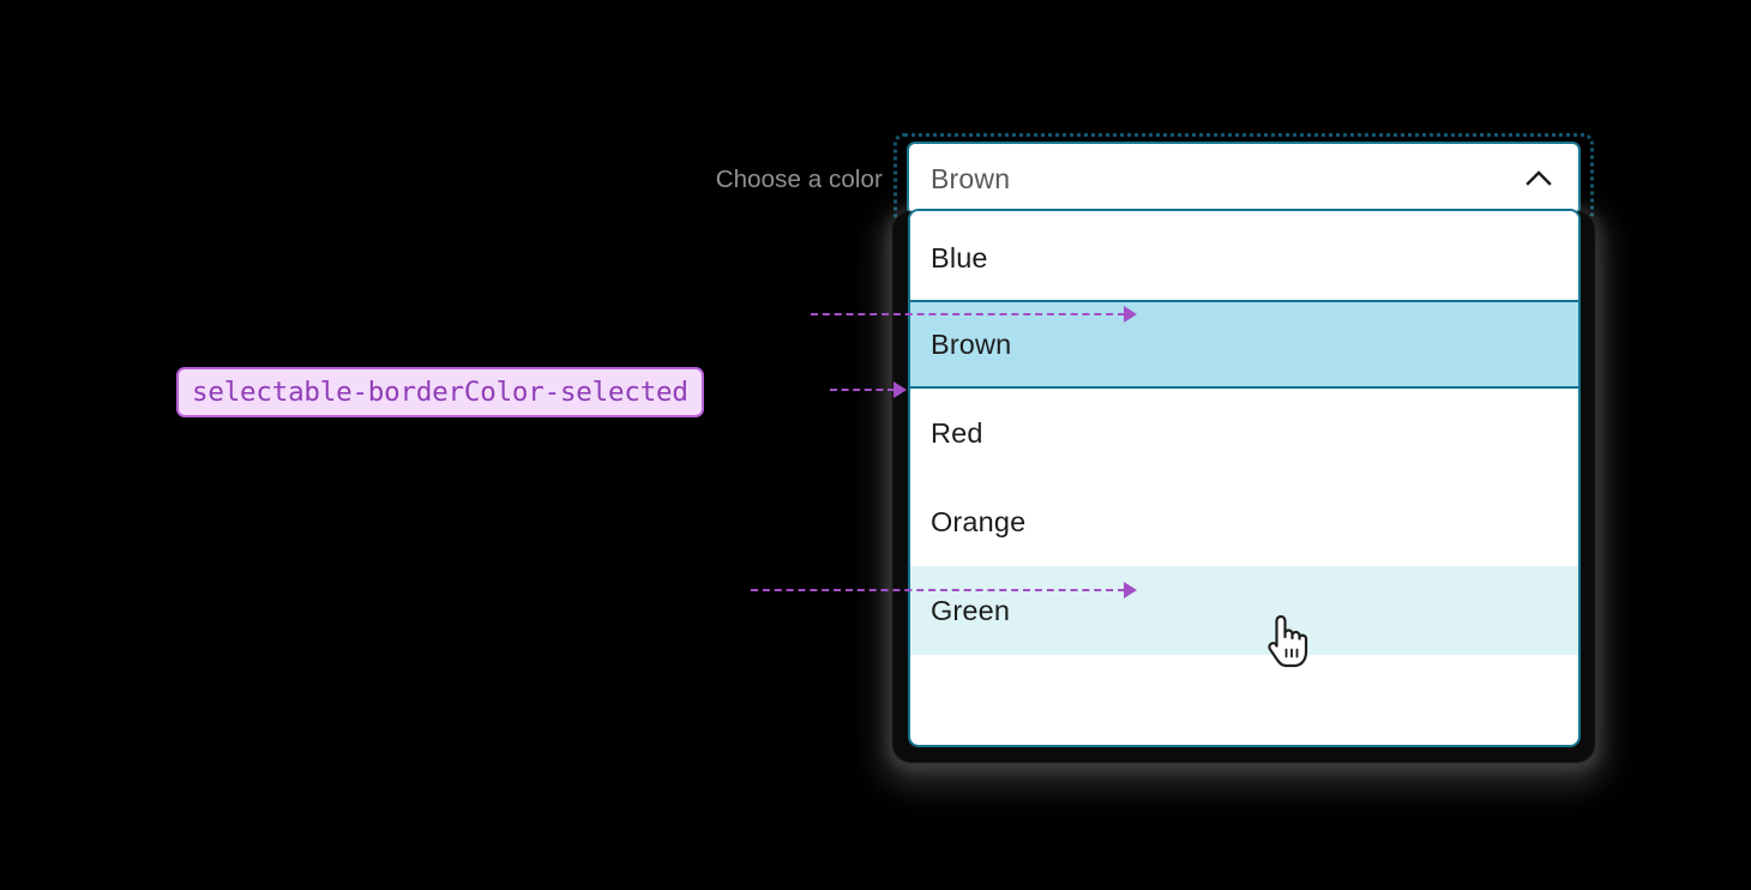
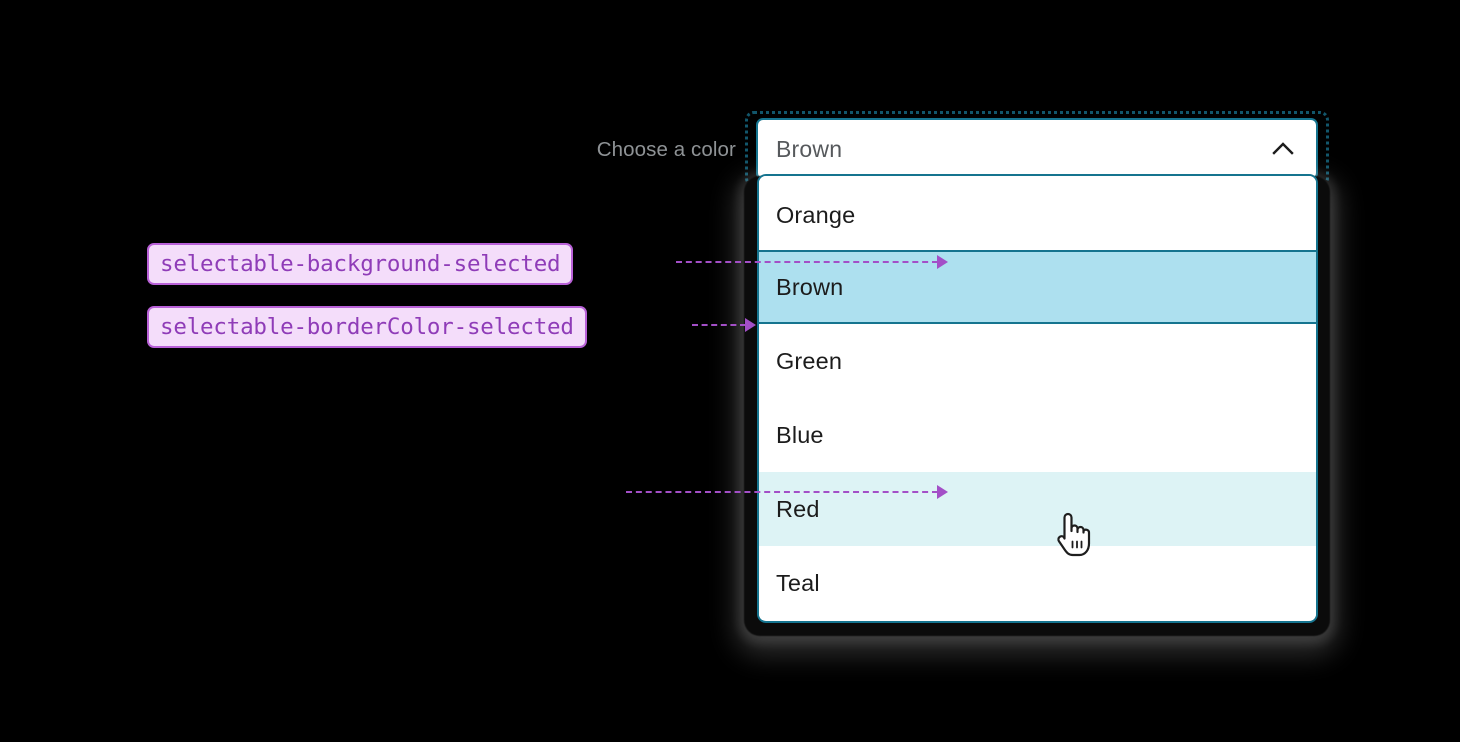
  Choose a color
  Brown
- Blue
+ Orange
  Brown
- Red
+ Green
- Orange
+ Blue
- Green
+ Red
+ Teal
+ selectable-background-selected
  selectable-borderColor-selected
